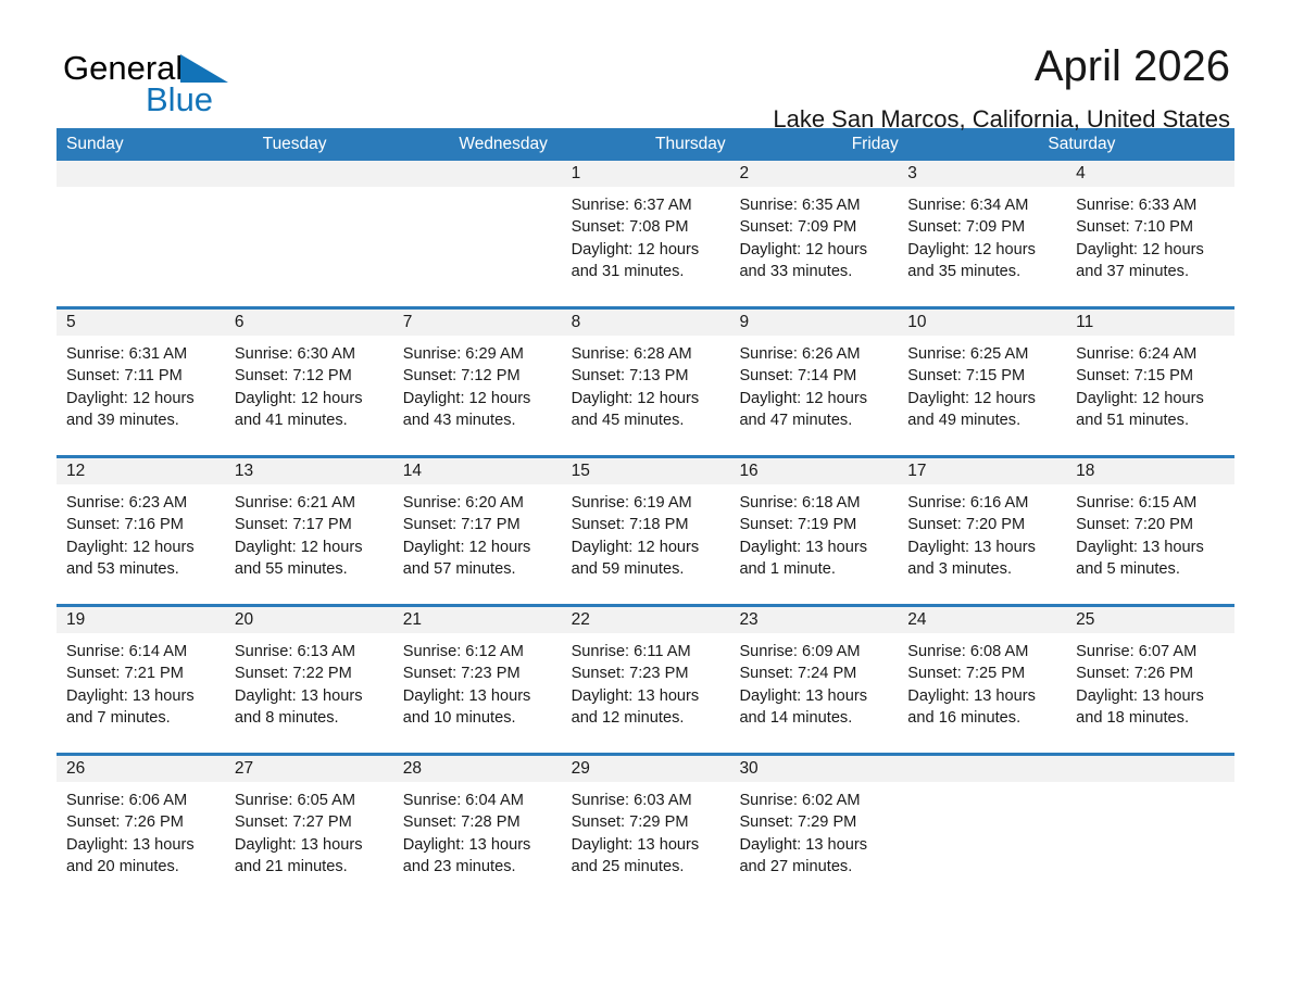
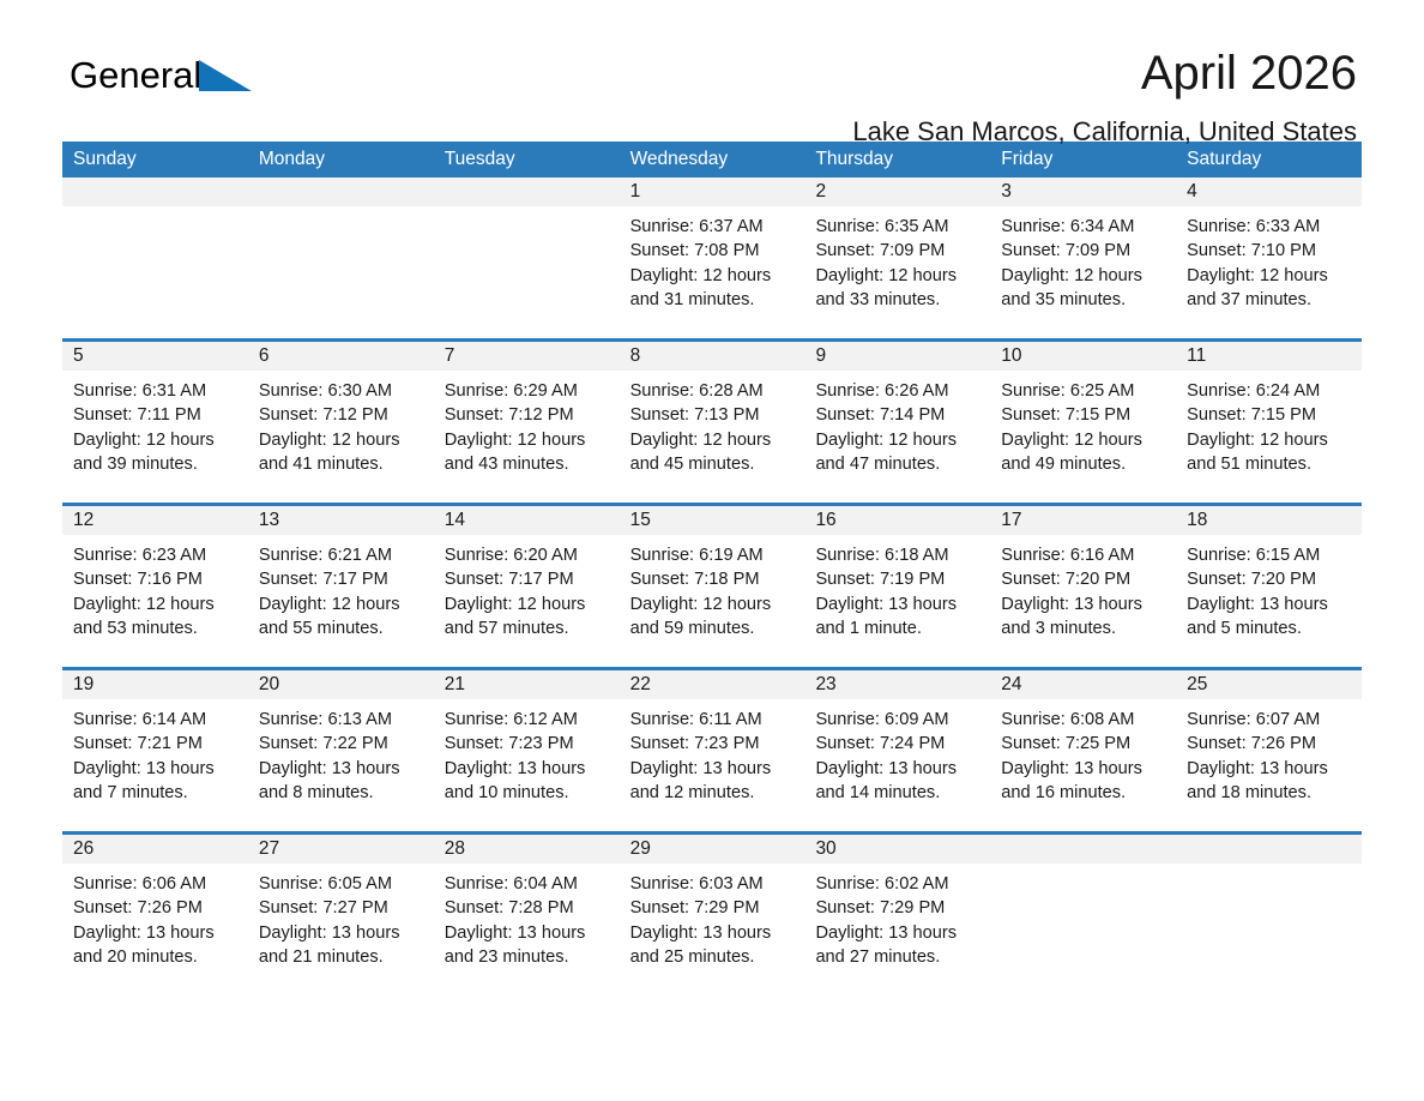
  General
- Blue
  April 2026
  Lake San Marcos, California, United States
  Sunday
+ Monday
  Tuesday
  Wednesday
  Thursday
  Friday
  Saturday
  1
  Sunrise: 6:37 AM
  Sunset: 7:08 PM
  Daylight: 12 hours
  and 31 minutes.
  2
  Sunrise: 6:35 AM
  Sunset: 7:09 PM
  Daylight: 12 hours
  and 33 minutes.
  3
  Sunrise: 6:34 AM
  Sunset: 7:09 PM
  Daylight: 12 hours
  and 35 minutes.
  4
  Sunrise: 6:33 AM
  Sunset: 7:10 PM
  Daylight: 12 hours
  and 37 minutes.
  5
  Sunrise: 6:31 AM
  Sunset: 7:11 PM
  Daylight: 12 hours
  and 39 minutes.
  6
  Sunrise: 6:30 AM
  Sunset: 7:12 PM
  Daylight: 12 hours
  and 41 minutes.
  7
  Sunrise: 6:29 AM
  Sunset: 7:12 PM
  Daylight: 12 hours
  and 43 minutes.
  8
  Sunrise: 6:28 AM
  Sunset: 7:13 PM
  Daylight: 12 hours
  and 45 minutes.
  9
  Sunrise: 6:26 AM
  Sunset: 7:14 PM
  Daylight: 12 hours
  and 47 minutes.
  10
  Sunrise: 6:25 AM
  Sunset: 7:15 PM
  Daylight: 12 hours
  and 49 minutes.
  11
  Sunrise: 6:24 AM
  Sunset: 7:15 PM
  Daylight: 12 hours
  and 51 minutes.
  12
  Sunrise: 6:23 AM
  Sunset: 7:16 PM
  Daylight: 12 hours
  and 53 minutes.
  13
  Sunrise: 6:21 AM
  Sunset: 7:17 PM
  Daylight: 12 hours
  and 55 minutes.
  14
  Sunrise: 6:20 AM
  Sunset: 7:17 PM
  Daylight: 12 hours
  and 57 minutes.
  15
  Sunrise: 6:19 AM
  Sunset: 7:18 PM
  Daylight: 12 hours
  and 59 minutes.
  16
  Sunrise: 6:18 AM
  Sunset: 7:19 PM
  Daylight: 13 hours
  and 1 minute.
  17
  Sunrise: 6:16 AM
  Sunset: 7:20 PM
  Daylight: 13 hours
  and 3 minutes.
  18
  Sunrise: 6:15 AM
  Sunset: 7:20 PM
  Daylight: 13 hours
  and 5 minutes.
  19
  Sunrise: 6:14 AM
  Sunset: 7:21 PM
  Daylight: 13 hours
  and 7 minutes.
  20
  Sunrise: 6:13 AM
  Sunset: 7:22 PM
  Daylight: 13 hours
  and 8 minutes.
  21
  Sunrise: 6:12 AM
  Sunset: 7:23 PM
  Daylight: 13 hours
  and 10 minutes.
  22
  Sunrise: 6:11 AM
  Sunset: 7:23 PM
  Daylight: 13 hours
  and 12 minutes.
  23
  Sunrise: 6:09 AM
  Sunset: 7:24 PM
  Daylight: 13 hours
  and 14 minutes.
  24
  Sunrise: 6:08 AM
  Sunset: 7:25 PM
  Daylight: 13 hours
  and 16 minutes.
  25
  Sunrise: 6:07 AM
  Sunset: 7:26 PM
  Daylight: 13 hours
  and 18 minutes.
  26
  Sunrise: 6:06 AM
  Sunset: 7:26 PM
  Daylight: 13 hours
  and 20 minutes.
  27
  Sunrise: 6:05 AM
  Sunset: 7:27 PM
  Daylight: 13 hours
  and 21 minutes.
  28
  Sunrise: 6:04 AM
  Sunset: 7:28 PM
  Daylight: 13 hours
  and 23 minutes.
  29
  Sunrise: 6:03 AM
  Sunset: 7:29 PM
  Daylight: 13 hours
  and 25 minutes.
  30
  Sunrise: 6:02 AM
  Sunset: 7:29 PM
  Daylight: 13 hours
  and 27 minutes.
